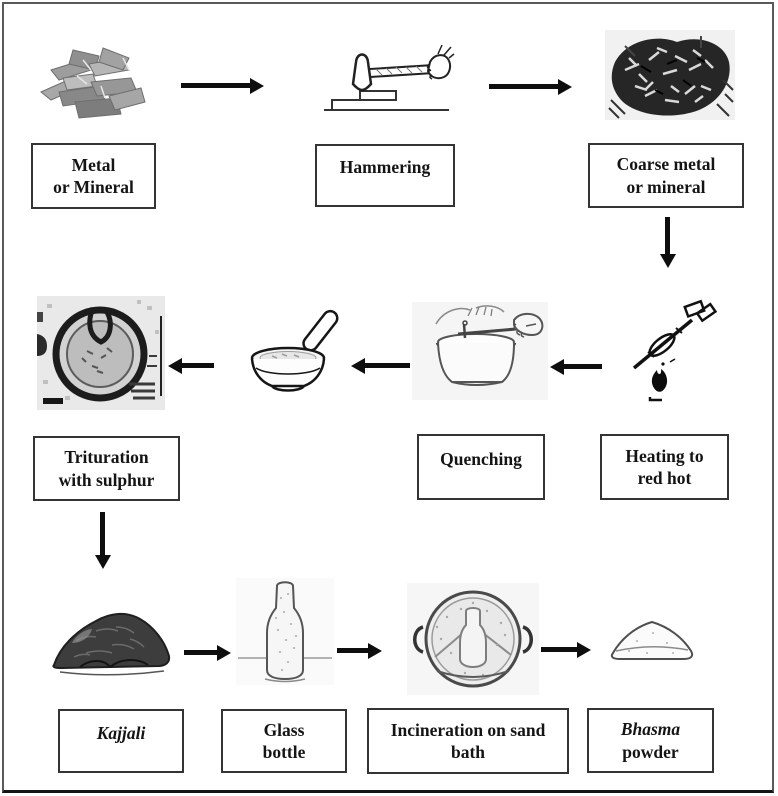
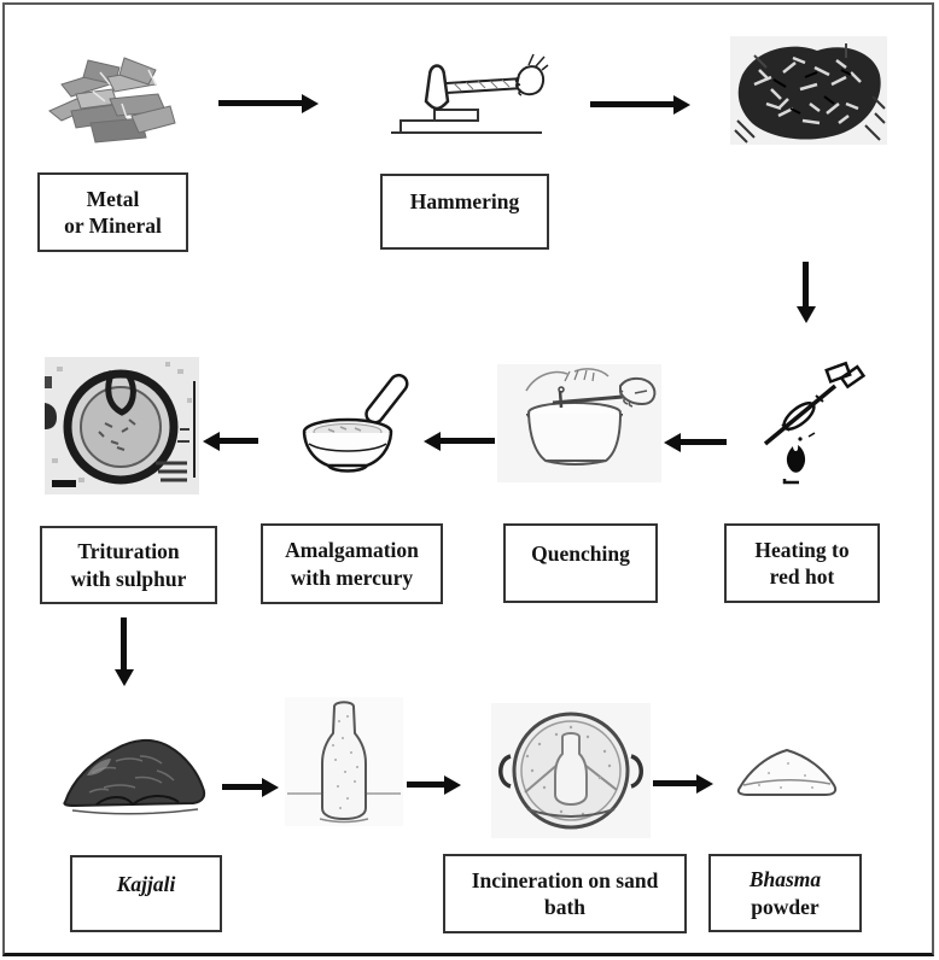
  Metal
  or Mineral
  Hammering
- Coarse metal
- or mineral
  Heating to
  red hot
  Quenching
+ Amalgamation
+ with mercury
  Trituration
  with sulphur
  Kajjali
- Glass
- bottle
  Incineration on sand
  bath
  Bhasma
  powder
